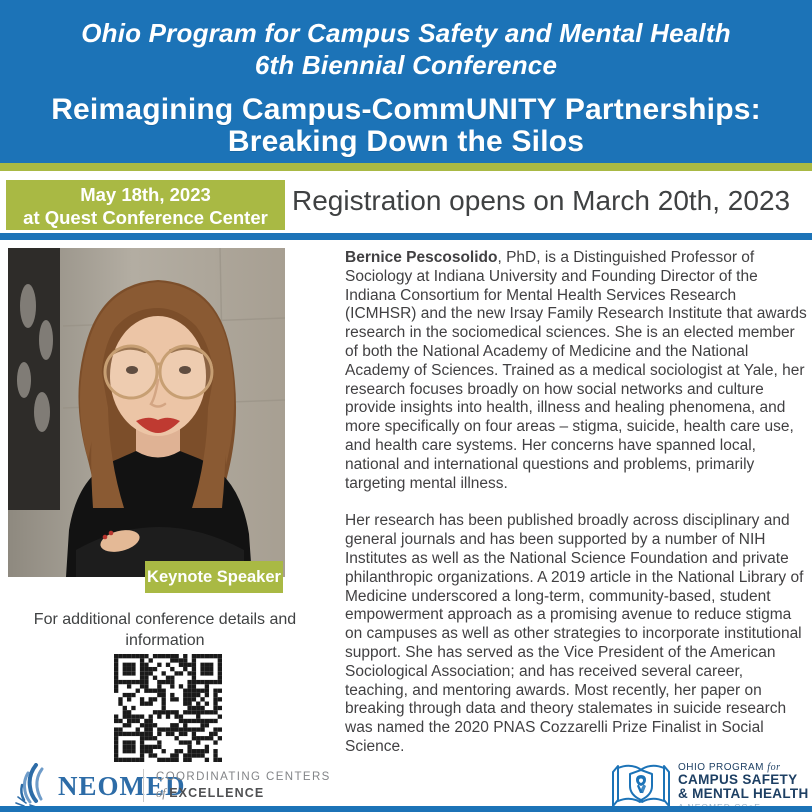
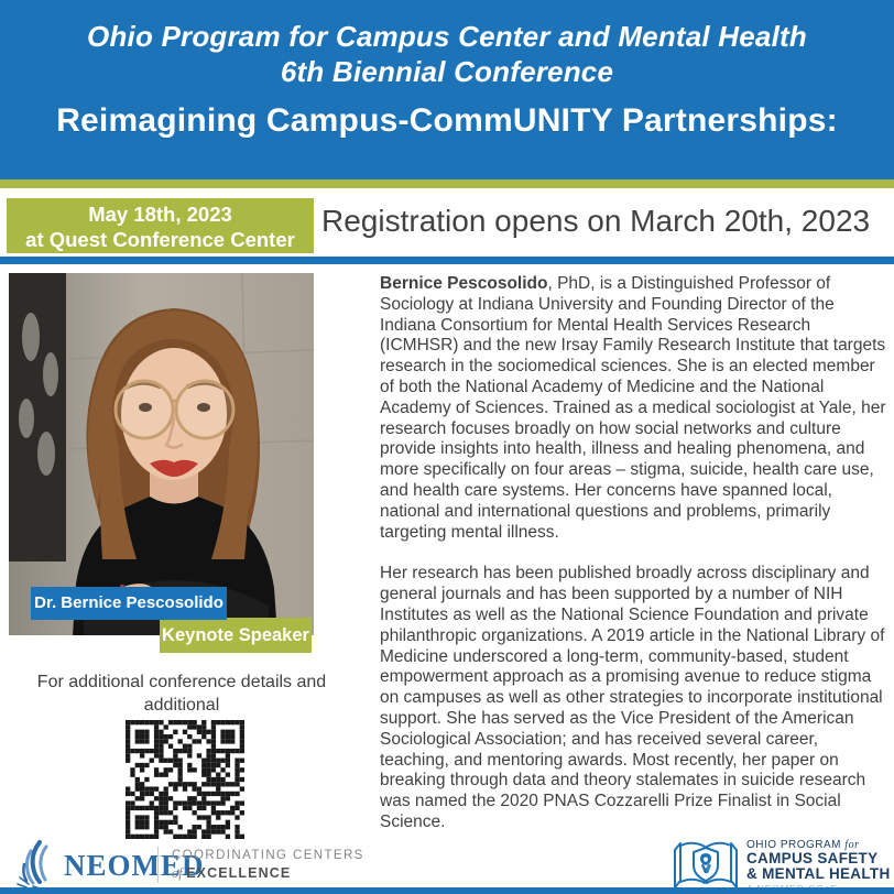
- Ohio Program for Campus Safety and Mental Health
+ Ohio Program for Campus Center and Mental Health
  6th Biennial Conference
  Reimagining Campus-CommUNITY Partnerships:
- Breaking Down the Silos
  May 18th, 2023
  at Quest Conference Center
  Registration opens on March 20th, 2023
+ Dr. Bernice Pescosolido
  Keynote Speaker
- For additional conference details and information
+ For additional conference details and additional
- Bernice Pescosolido, PhD, is a Distinguished Professor of Sociology at Indiana University and Founding Director of the Indiana Consortium for Mental Health Services Research (ICMHSR) and the new Irsay Family Research Institute that awards research in the sociomedical sciences. She is an elected member of both the National Academy of Medicine and the National Academy of Sciences. Trained as a medical sociologist at Yale, her research focuses broadly on how social networks and culture provide insights into health, illness and healing phenomena, and more specifically on four areas – stigma, suicide, health care use, and health care systems. Her concerns have spanned local, national and international questions and problems, primarily targeting mental illness.
+ Bernice Pescosolido, PhD, is a Distinguished Professor of Sociology at Indiana University and Founding Director of the Indiana Consortium for Mental Health Services Research (ICMHSR) and the new Irsay Family Research Institute that targets research in the sociomedical sciences. She is an elected member of both the National Academy of Medicine and the National Academy of Sciences. Trained as a medical sociologist at Yale, her research focuses broadly on how social networks and culture provide insights into health, illness and healing phenomena, and more specifically on four areas – stigma, suicide, health care use, and health care systems. Her concerns have spanned local, national and international questions and problems, primarily targeting mental illness.
  Her research has been published broadly across disciplinary and general journals and has been supported by a number of NIH Institutes as well as the National Science Foundation and private philanthropic organizations. A 2019 article in the National Library of Medicine underscored a long-term, community-based, student empowerment approach as a promising avenue to reduce stigma on campuses as well as other strategies to incorporate institutional support. She has served as the Vice President of the American Sociological Association; and has received several career, teaching, and mentoring awards. Most recently, her paper on breaking through data and theory stalemates in suicide research was named the 2020 PNAS Cozzarelli Prize Finalist in Social Science.
  NEOMED
  COORDINATING CENTERS
  of EXCELLENCE
  OHIO PROGRAM for
  CAMPUS SAFETY
  & MENTAL HEALTH
